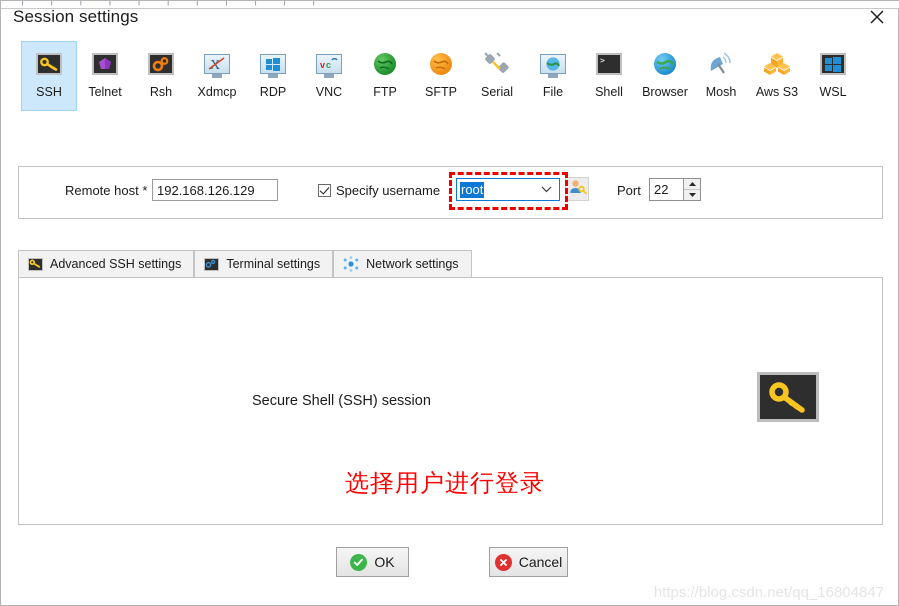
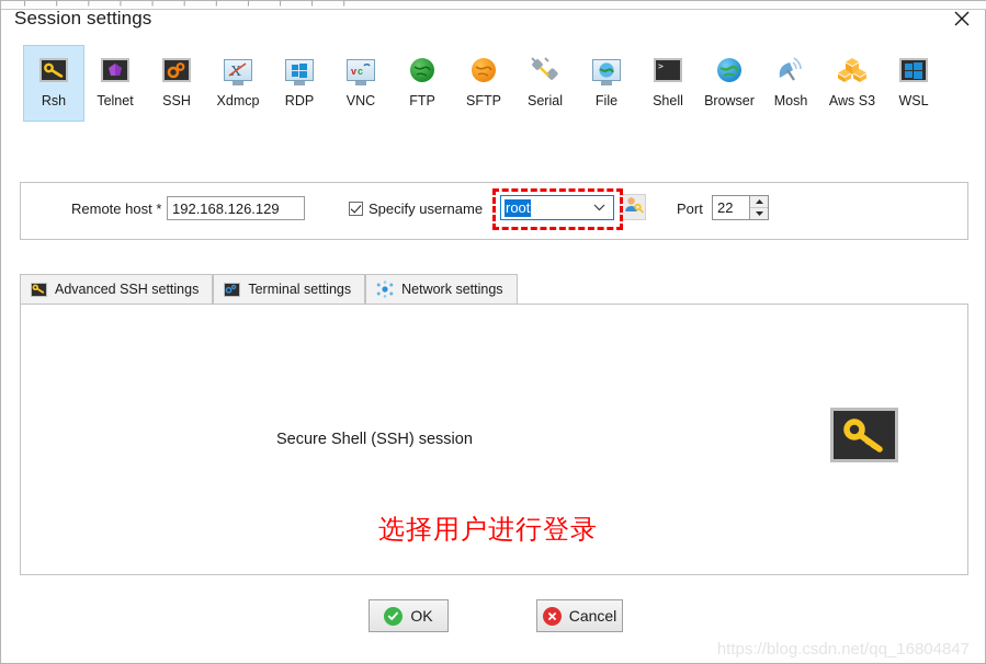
  Session settings
- SSH
+ Rsh
  Telnet
- Rsh
+ SSH
  Xdmcp
  RDP
  v
  c
  VNC
  FTP
  SFTP
  Serial
  File
  >
  Shell
  Browser
  Mosh
  Aws S3
  WSL
  Remote host *
  192.168.126.129
  Specify username
  root
  Port
  22
  Advanced SSH settings
  Terminal settings
  Network settings
  Secure Shell (SSH) session
  选择用户进行登录
  OK
  Cancel
  https://blog.csdn.net/qq_16804847
